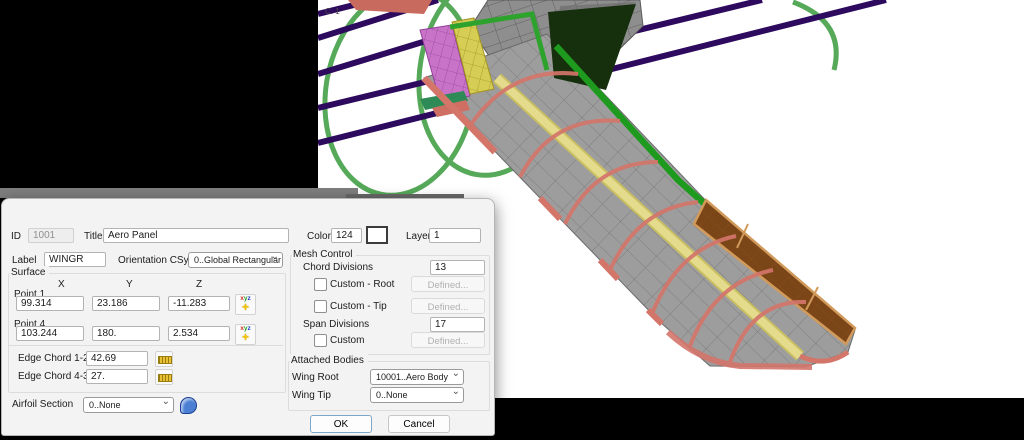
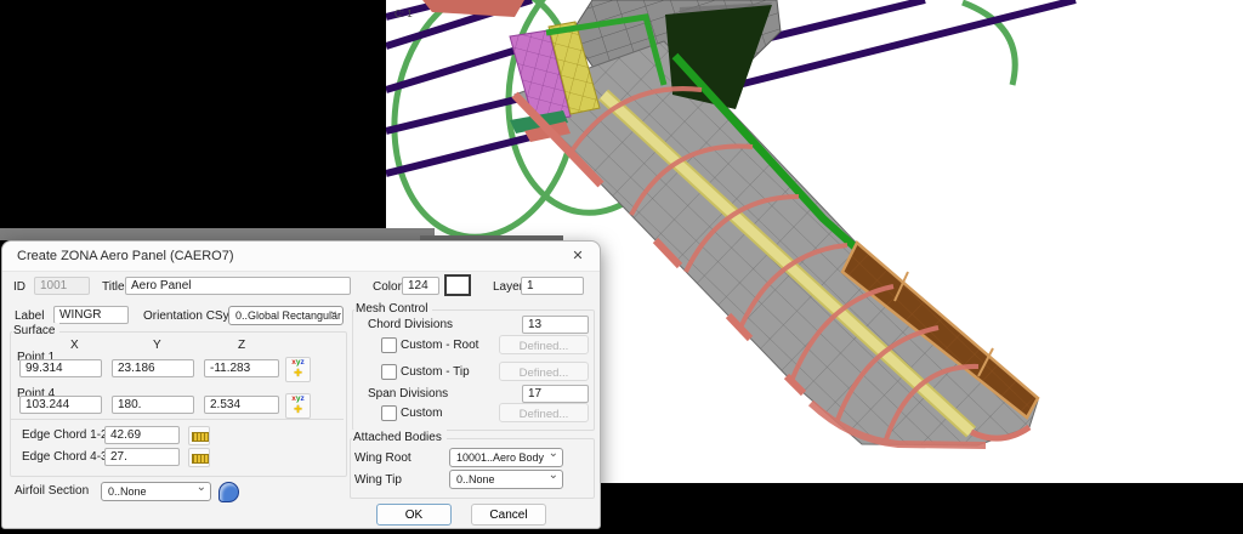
  C: 1
+ Create ZONA Aero Panel (CAERO7)
+ ✕
  ID
  1001
  Title
  Aero Panel
  Color
  124
  Laye
  1
  Label
  WINGR
  Orientation CSy
  0..Global Rectangular
  ⌄
  Surface
  X
  Y
  Z
  Point 1
  99.314
  23.186
  -11.283
  +
  Point 4
  103.244
  180.
  2.534
  +
  Edge Chord 1-
  42.69
  Edge Chord 4-
  27.
  Airfoil Section
  0..None
  ⌄
  Mesh Control
  Chord Divisions
  13
  Custom - Root
  Defined...
  Custom - Tip
  Defined...
  Span Divisions
  17
  Custom
  Defined...
  Attached Bodies
  Wing Root
  10001..Aero Body
  ⌄
  Wing Tip
  0..None
  ⌄
  OK
  Cancel
